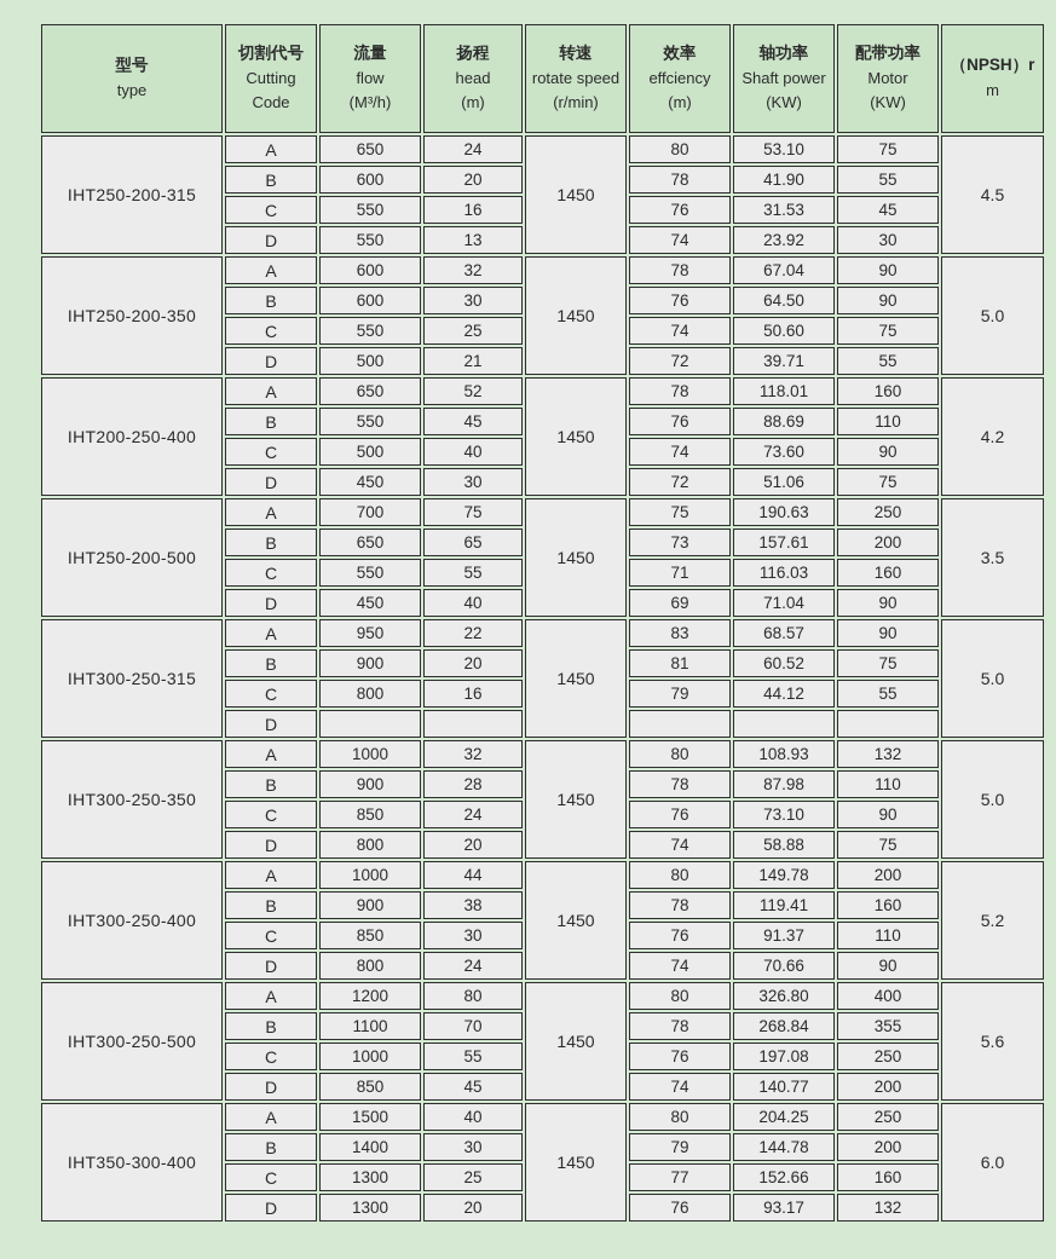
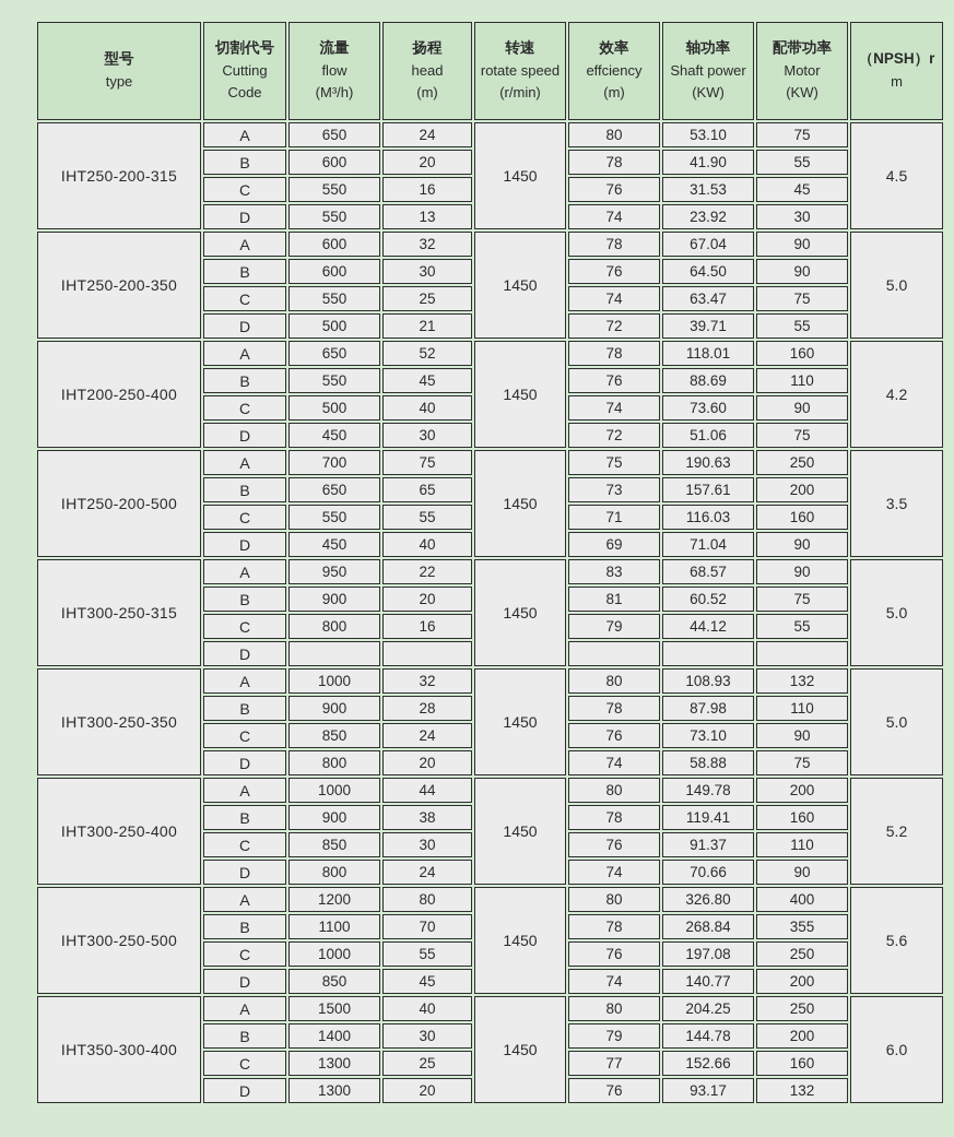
  型号type	切割代号CuttingCode	流量flow(M³/h)	扬程head(m)	转速rotate speed(r/min)	效率effciency(m)	轴功率Shaft power(KW)	配带功率Motor(KW)	（NPSH）rm
  IHT250-200-315	A	650	24	1450	80	53.10	75	4.5
  B	600	20	78	41.90	55
  C	550	16	76	31.53	45
  D	550	13	74	23.92	30
  IHT250-200-350	A	600	32	1450	78	67.04	90	5.0
  B	600	30	76	64.50	90
- C	550	25	74	50.60	75
+ C	550	25	74	63.47	75
  D	500	21	72	39.71	55
  IHT200-250-400	A	650	52	1450	78	118.01	160	4.2
  B	550	45	76	88.69	110
  C	500	40	74	73.60	90
  D	450	30	72	51.06	75
  IHT250-200-500	A	700	75	1450	75	190.63	250	3.5
  B	650	65	73	157.61	200
  C	550	55	71	116.03	160
  D	450	40	69	71.04	90
  IHT300-250-315	A	950	22	1450	83	68.57	90	5.0
  B	900	20	81	60.52	75
  C	800	16	79	44.12	55
  D
  IHT300-250-350	A	1000	32	1450	80	108.93	132	5.0
  B	900	28	78	87.98	110
  C	850	24	76	73.10	90
  D	800	20	74	58.88	75
  IHT300-250-400	A	1000	44	1450	80	149.78	200	5.2
  B	900	38	78	119.41	160
  C	850	30	76	91.37	110
  D	800	24	74	70.66	90
  IHT300-250-500	A	1200	80	1450	80	326.80	400	5.6
  B	1100	70	78	268.84	355
  C	1000	55	76	197.08	250
  D	850	45	74	140.77	200
  IHT350-300-400	A	1500	40	1450	80	204.25	250	6.0
  B	1400	30	79	144.78	200
  C	1300	25	77	152.66	160
  D	1300	20	76	93.17	132
